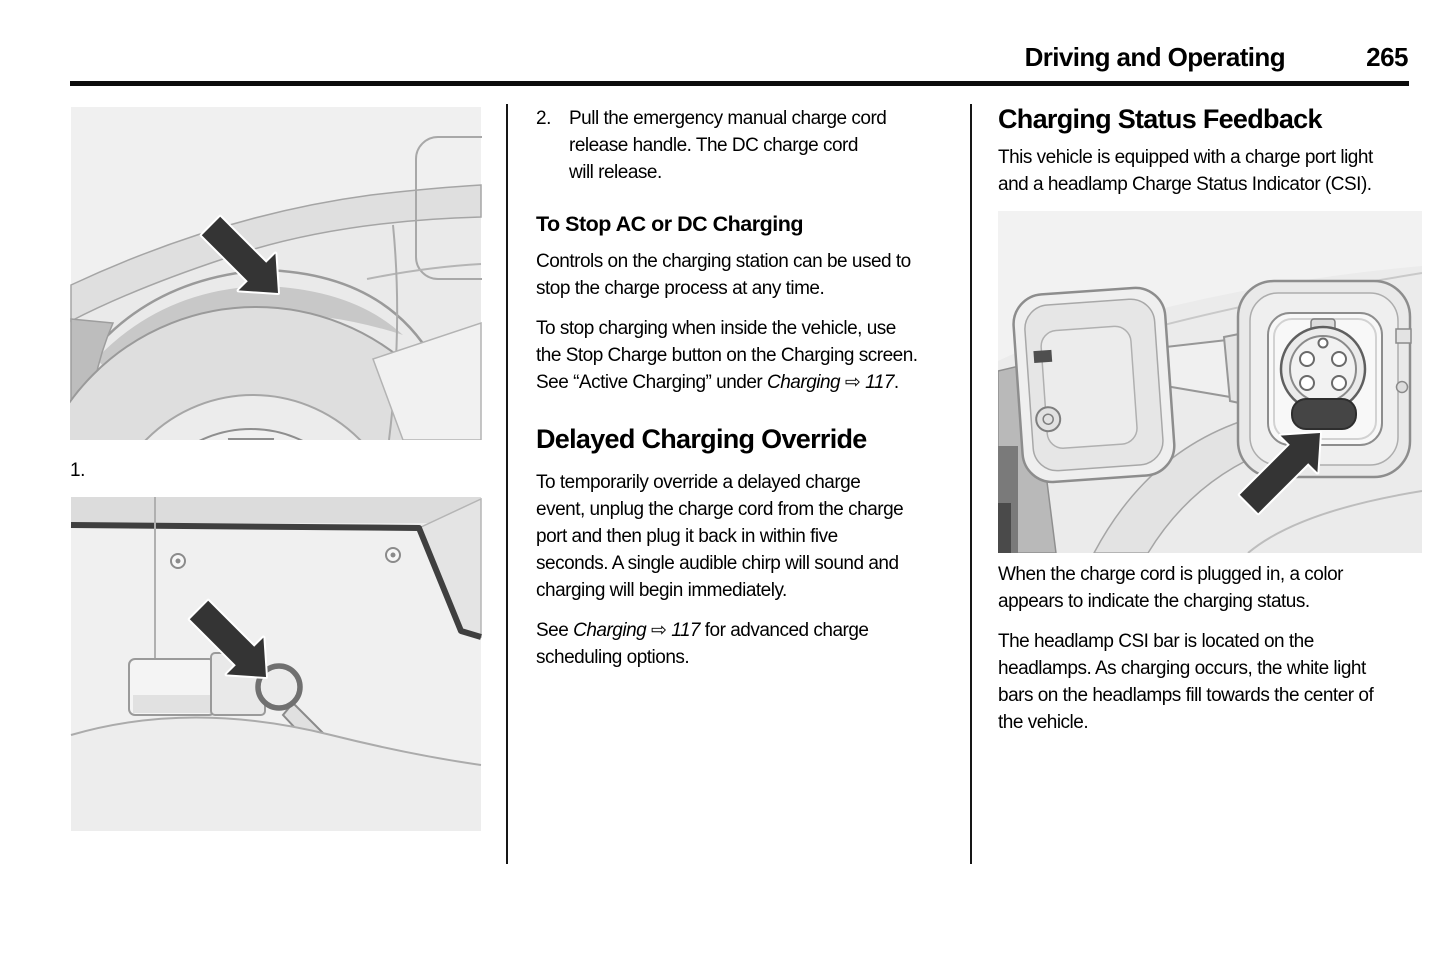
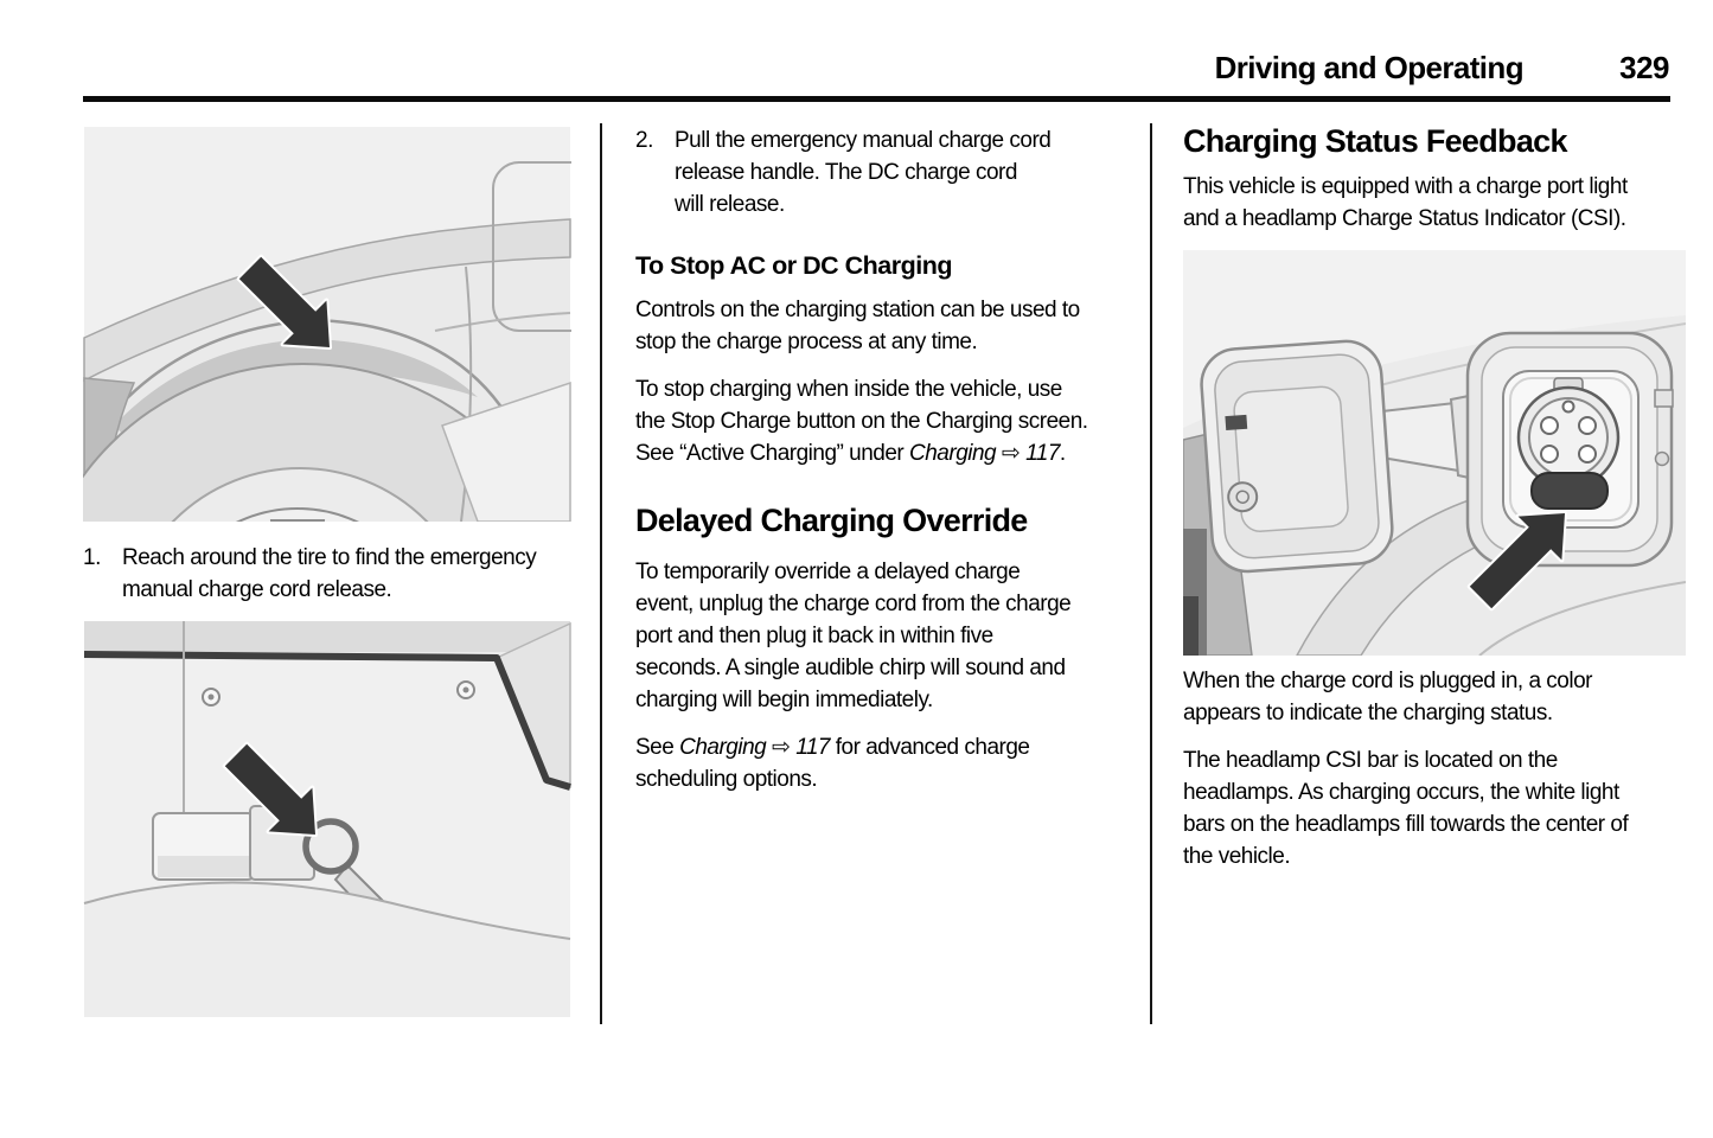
  Driving and Operating
- 265
+ 329
  1.
+ Reach around the tire to find the emergency
+ manual charge cord release.
  2.
  Pull the emergency manual charge cord
  release handle. The DC charge cord
  will release.
  To Stop AC or DC Charging
  Controls on the charging station can be used to
  stop the charge process at any time.
  To stop charging when inside the vehicle, use
  the Stop Charge button on the Charging screen.
  See “Active Charging” under Charging ⇨ 117.
  Delayed Charging Override
  To temporarily override a delayed charge
  event, unplug the charge cord from the charge
  port and then plug it back in within five
  seconds. A single audible chirp will sound and
  charging will begin immediately.
  See Charging ⇨ 117 for advanced charge
  scheduling options.
  Charging Status Feedback
  This vehicle is equipped with a charge port light
  and a headlamp Charge Status Indicator (CSI).
  When the charge cord is plugged in, a color
  appears to indicate the charging status.
  The headlamp CSI bar is located on the
  headlamps. As charging occurs, the white light
  bars on the headlamps fill towards the center of
  the vehicle.
